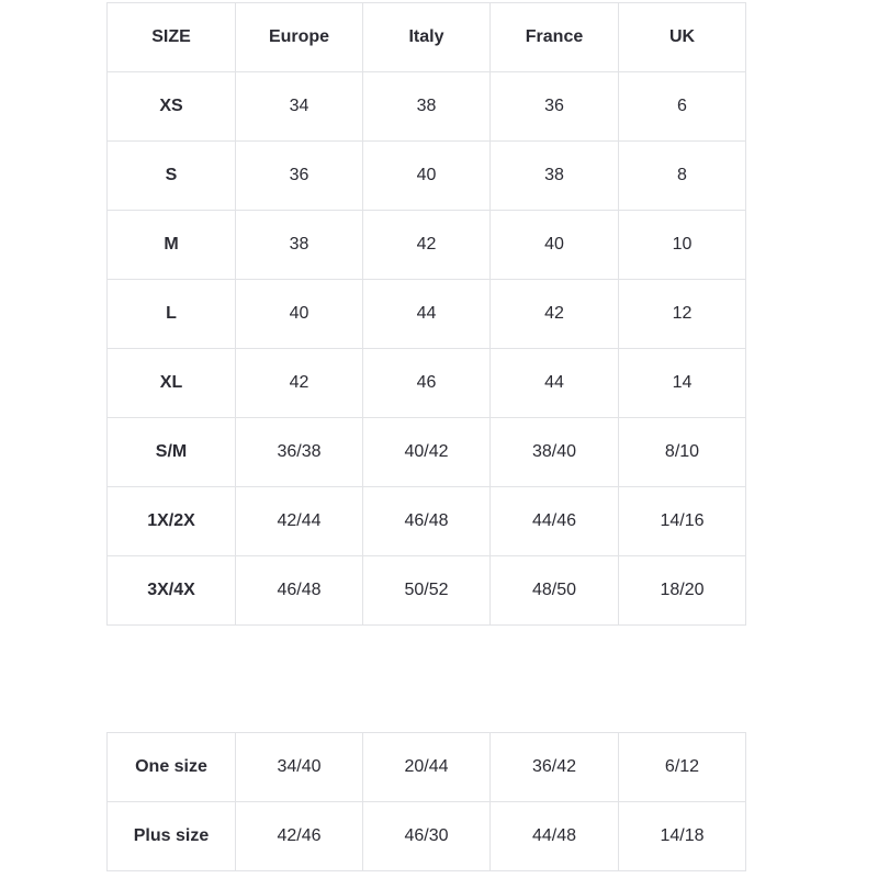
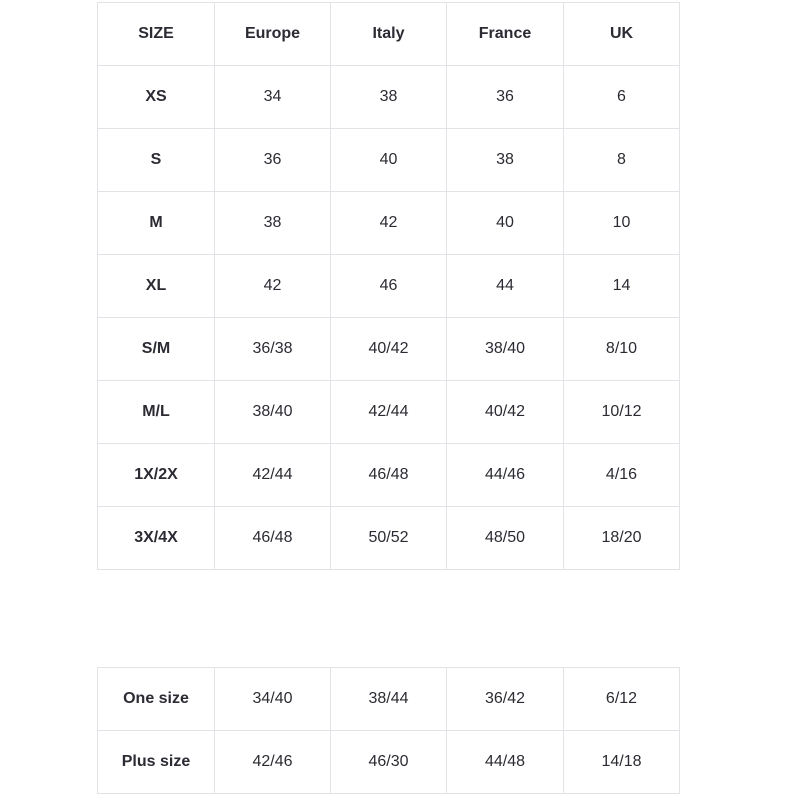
  SIZE	Europe	Italy	France	UK
  XS	34	38	36	6
  S	36	40	38	8
  M	38	42	40	10
- L	40	44	42	12
  XL	42	46	44	14
  S/M	36/38	40/42	38/40	8/10
+ M/L	38/40	42/44	40/42	10/12
- 1X/2X	42/44	46/48	44/46	14/16
+ 1X/2X	42/44	46/48	44/46	4/16
  3X/4X	46/48	50/52	48/50	18/20
- One size	34/40	20/44	36/42	6/12
+ One size	34/40	38/44	36/42	6/12
  Plus size	42/46	46/30	44/48	14/18
